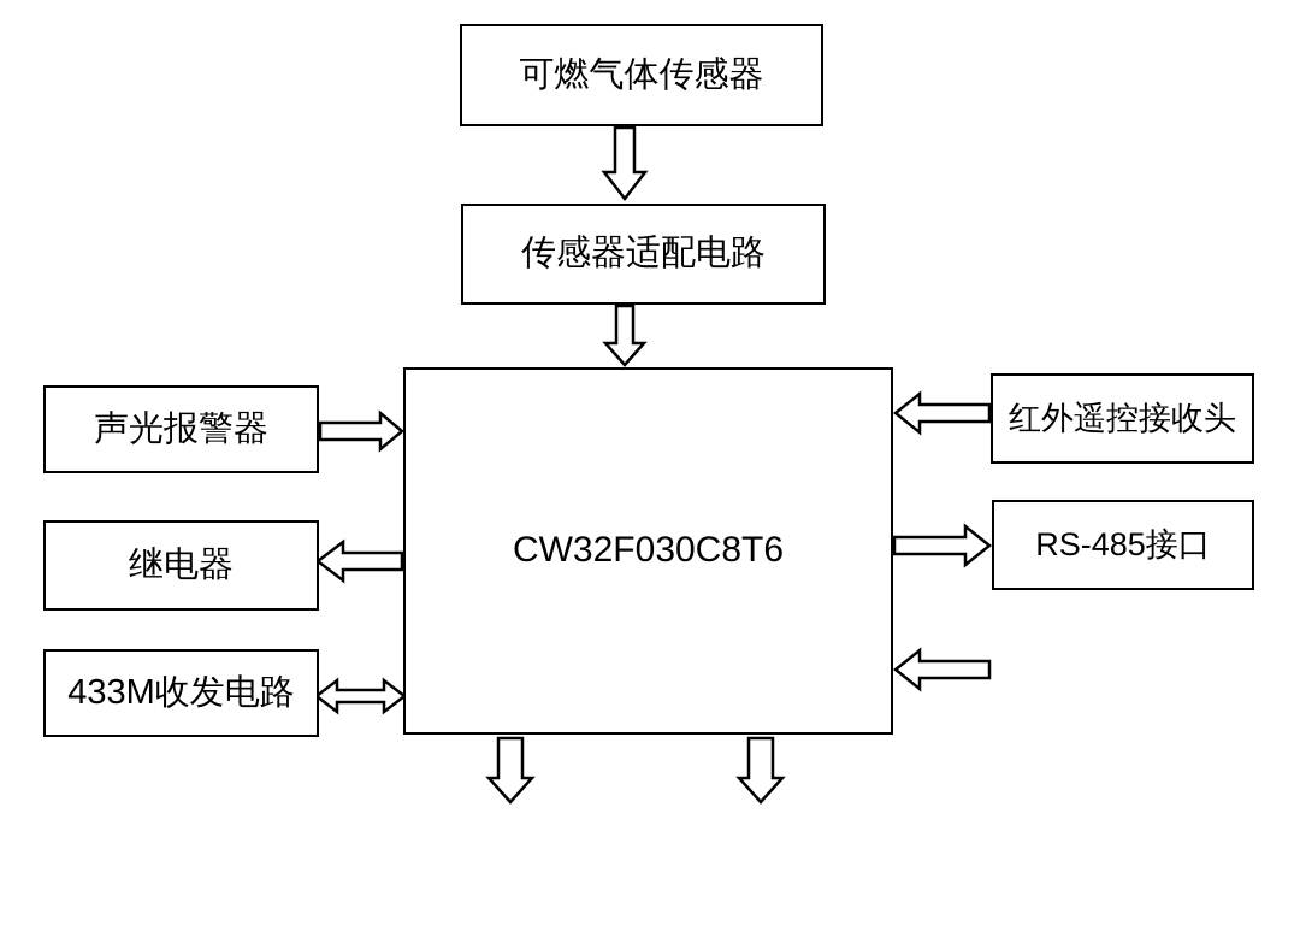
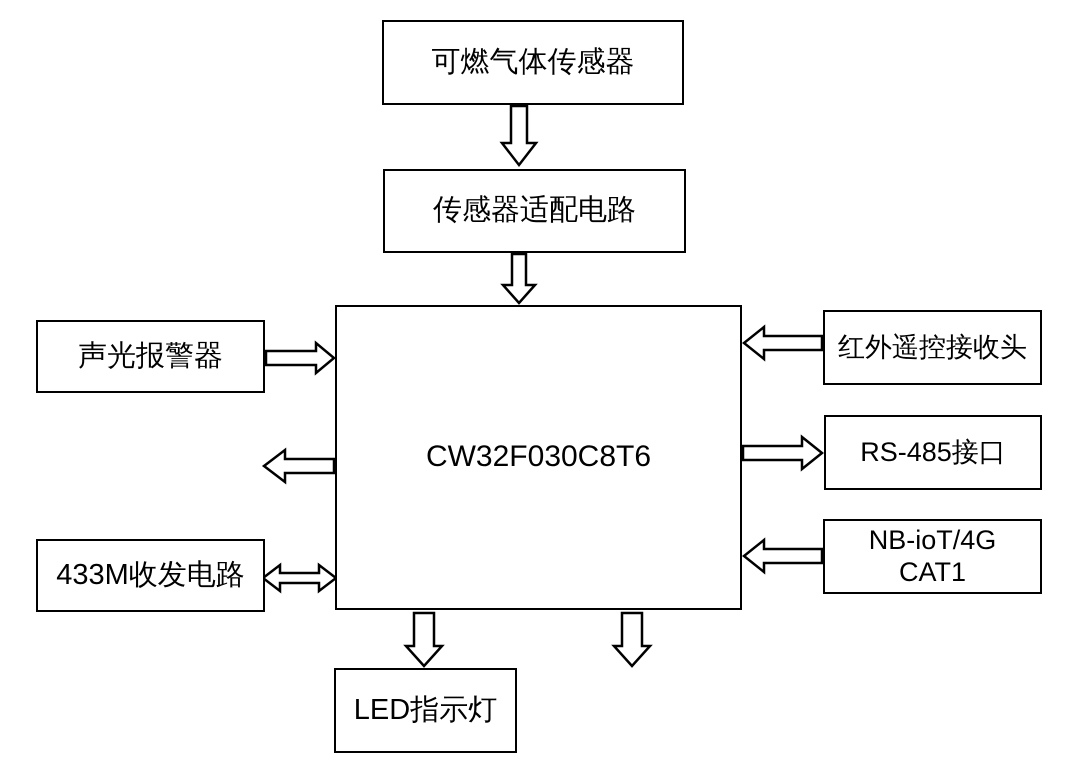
  可燃气体传感器
  传感器适配电路
  CW32F030C8T6
  声光报警器
- 继电器
  433M收发电路
  红外遥控接收头
  RS-485接口
+ NB-ioT/4G
+ CAT1
+ LED指示灯
